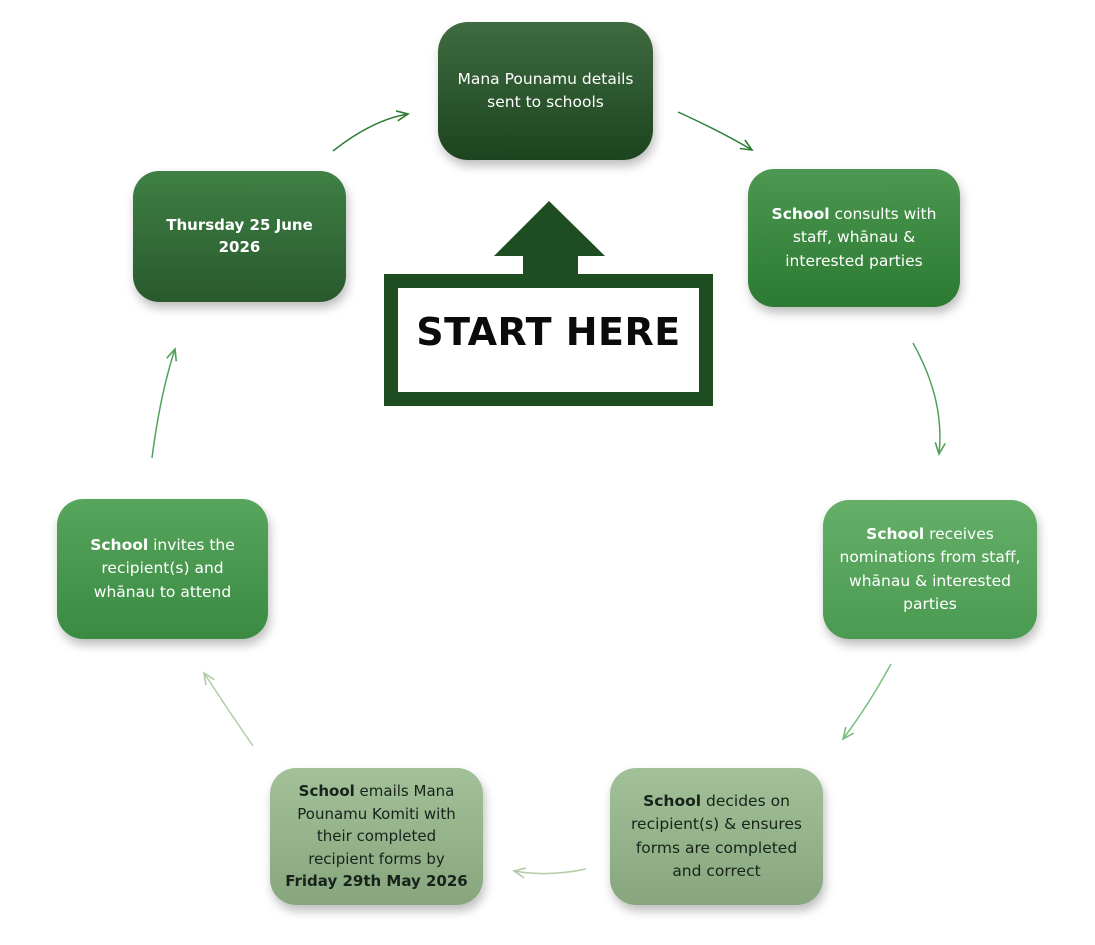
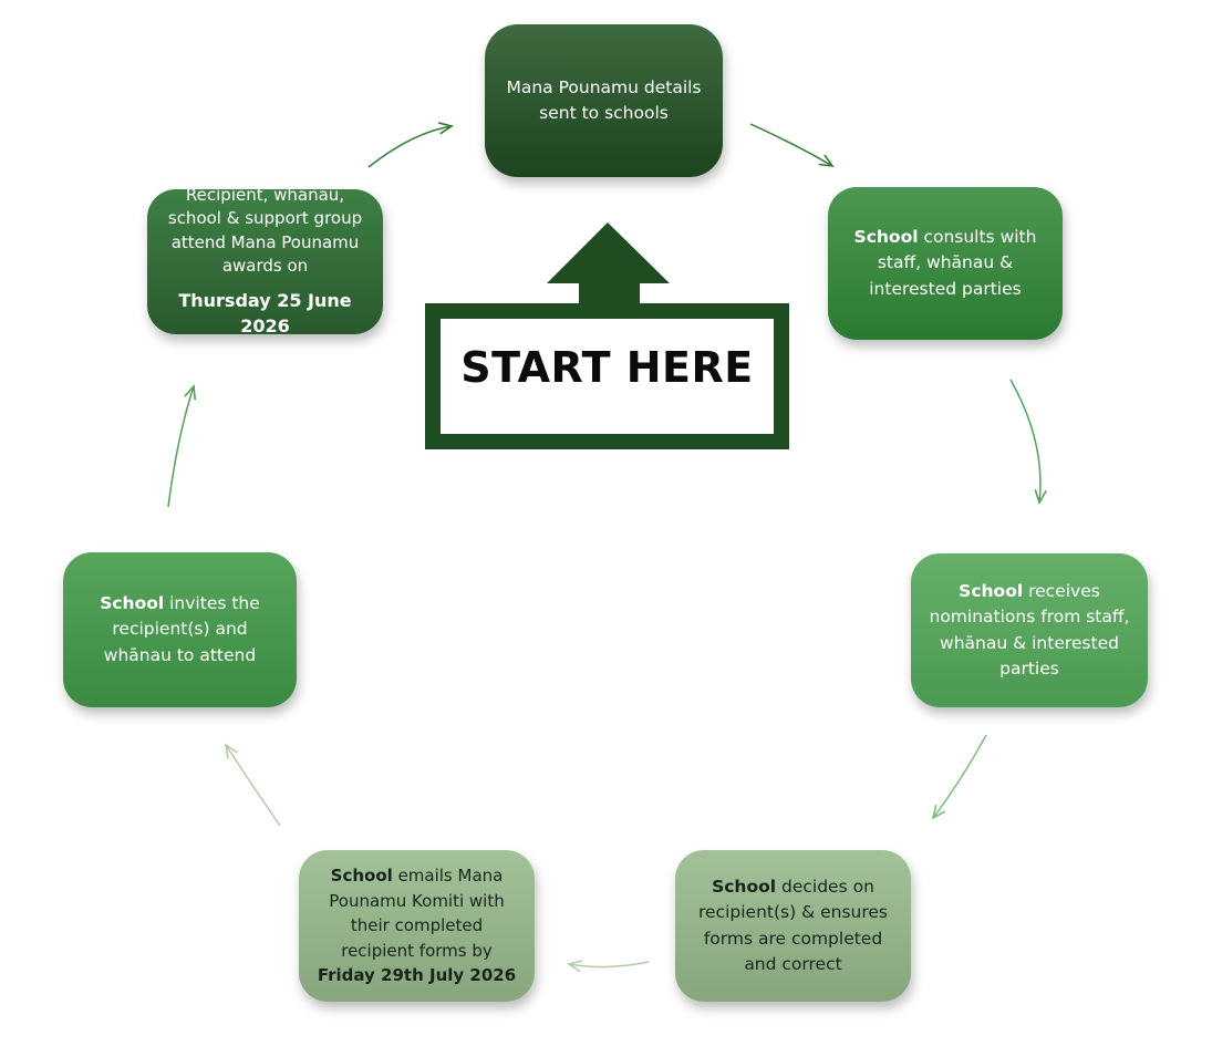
  Mana Pounamu details sent to schools
  School consults with staff, whānau & interested parties
  School receives nominations from staff, whānau & interested parties
  School decides on recipient(s) & ensures forms are completed and correct
- School emails Mana Pounamu Komiti with their completed recipient forms by Friday 29th May 2026
+ School emails Mana Pounamu Komiti with their completed recipient forms by Friday 29th July 2026
  School invites the recipient(s) and whānau to attend
+ Recipient, whānau, school & support group attend Mana Pounamu awards on
  Thursday 25 June 2026
  START HERE
